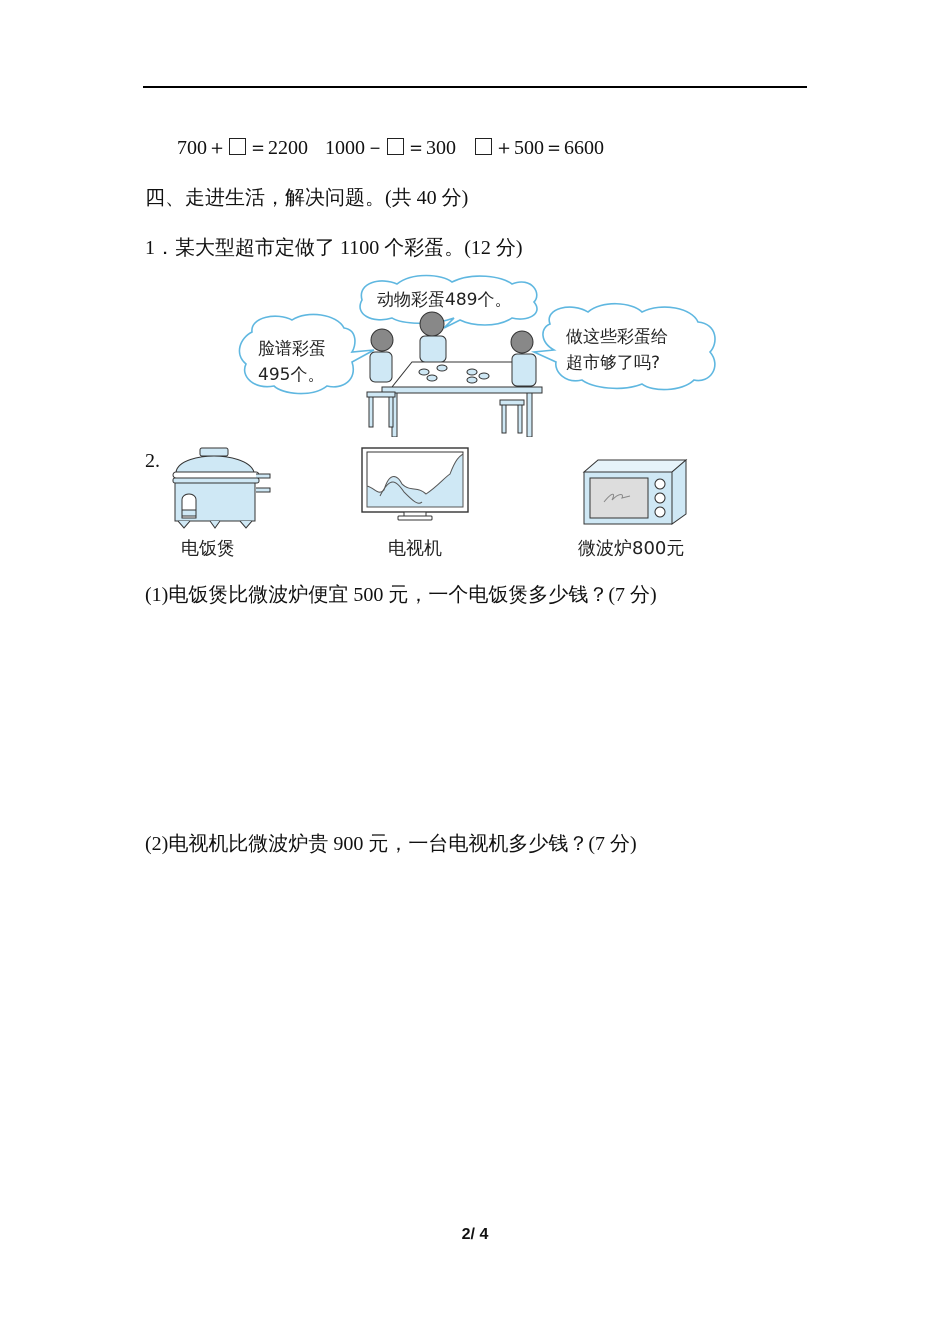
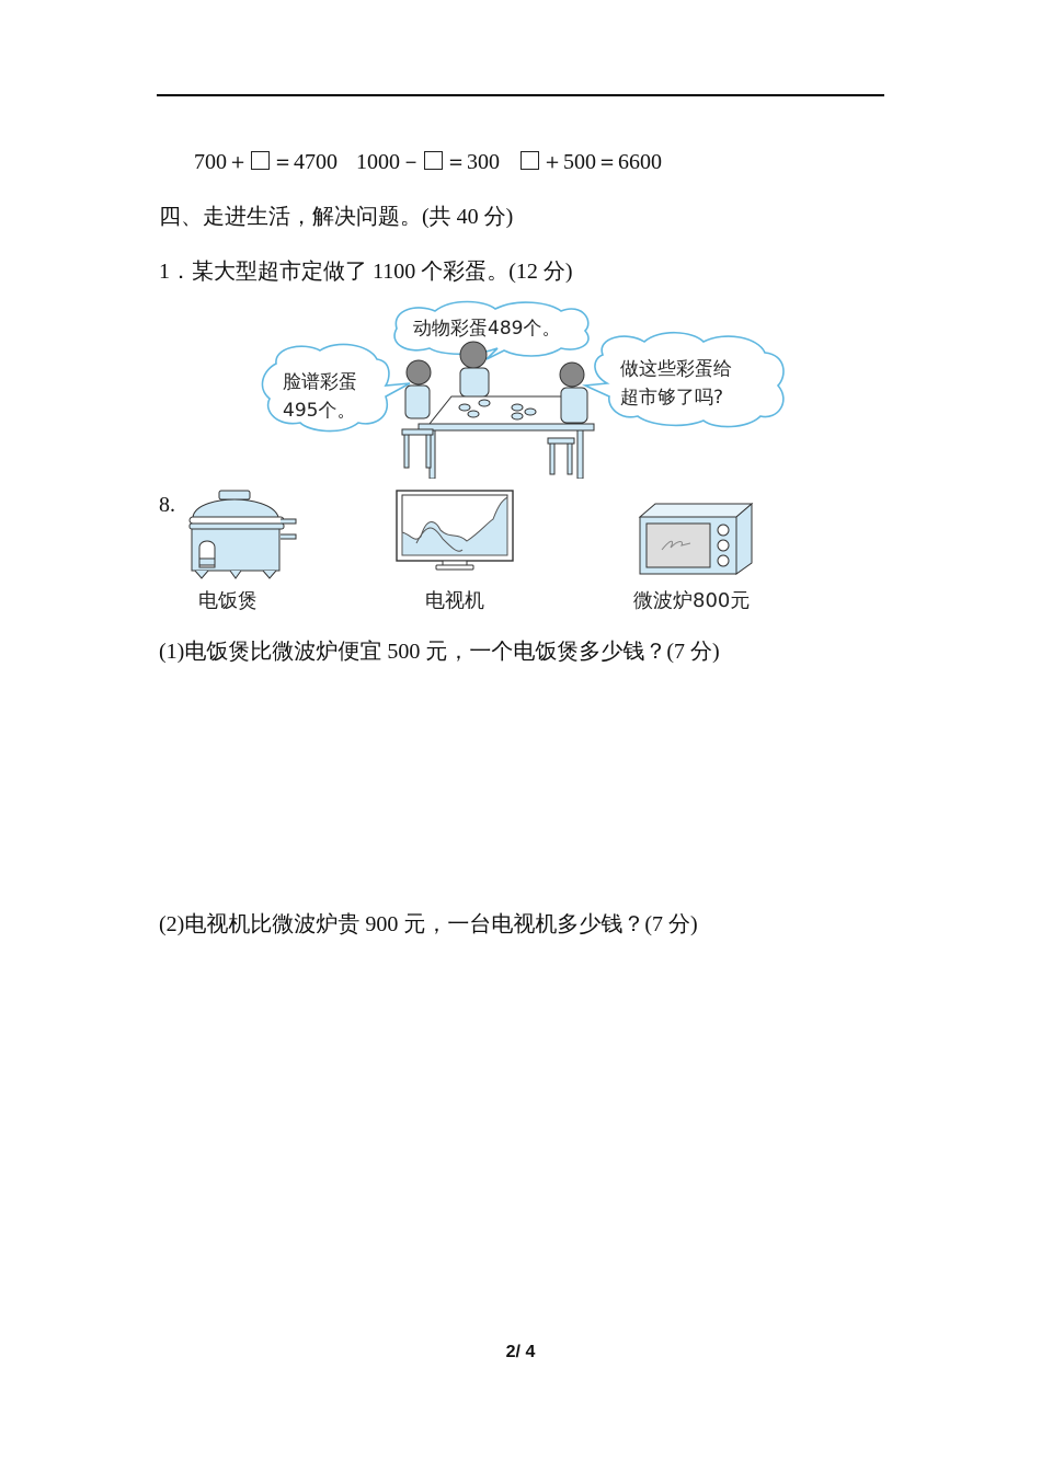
- 700＋ ＝2200 1000－ ＝300 ＋500＝6600
+ 700＋ ＝4700 1000－ ＝300 ＋500＝6600
  四、走进生活，解决问题。(共 40 分)
  1．某大型超市定做了 1100 个彩蛋。(12 分)
  动物彩蛋489个。
  脸谱彩蛋
  495个。
  做这些彩蛋给
  超市够了吗?
- 2.
+ 8.
  电饭煲
  电视机
  微波炉800元
  (1)电饭煲比微波炉便宜 500 元，一个电饭煲多少钱？(7 分)
  (2)电视机比微波炉贵 900 元，一台电视机多少钱？(7 分)
  2/ 4
